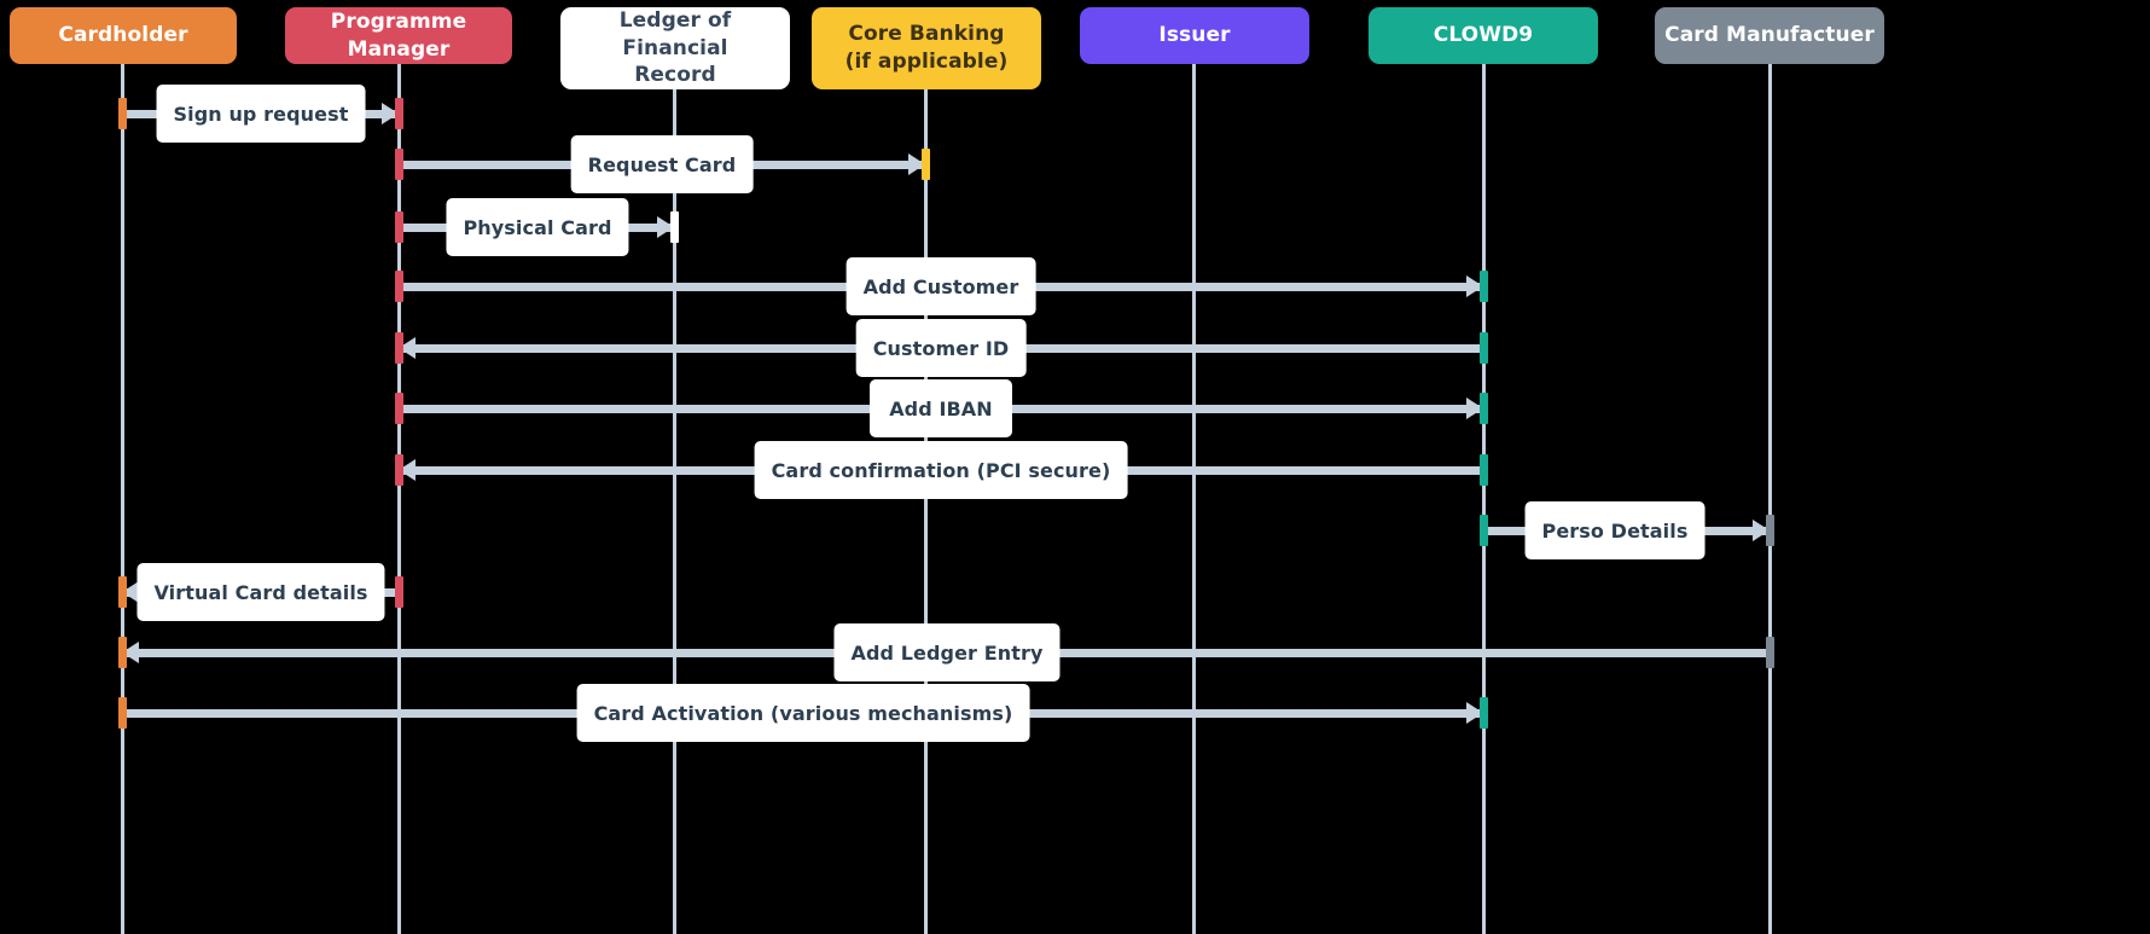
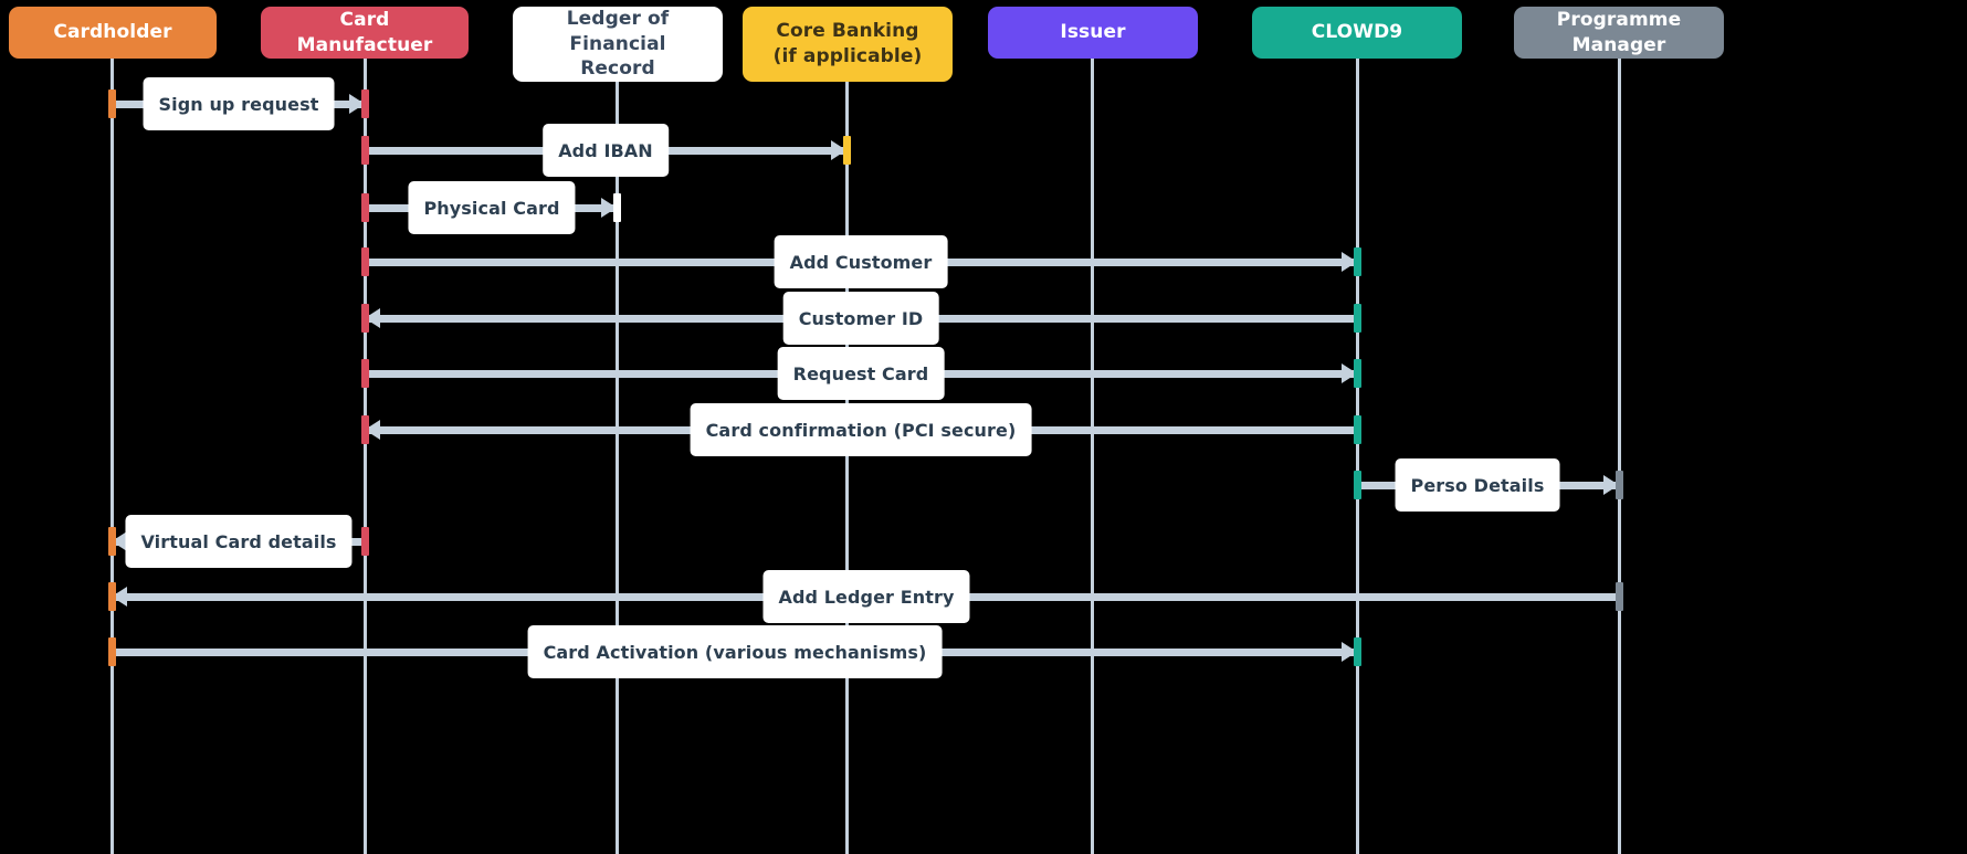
  Sign up request
- Request Card
+ Add IBAN
  Physical Card
  Add Customer
  Customer ID
- Add IBAN
+ Request Card
  Card confirmation (PCI secure)
  Perso Details
  Virtual Card details
  Add Ledger Entry
  Card Activation (various mechanisms)
  Cardholder
- Programme Manager
+ Card Manufactuer
  Ledger of Financial
  Record
  Core Banking
  (if applicable)
  Issuer
  CLOWD9
- Card Manufactuer
+ Programme Manager
